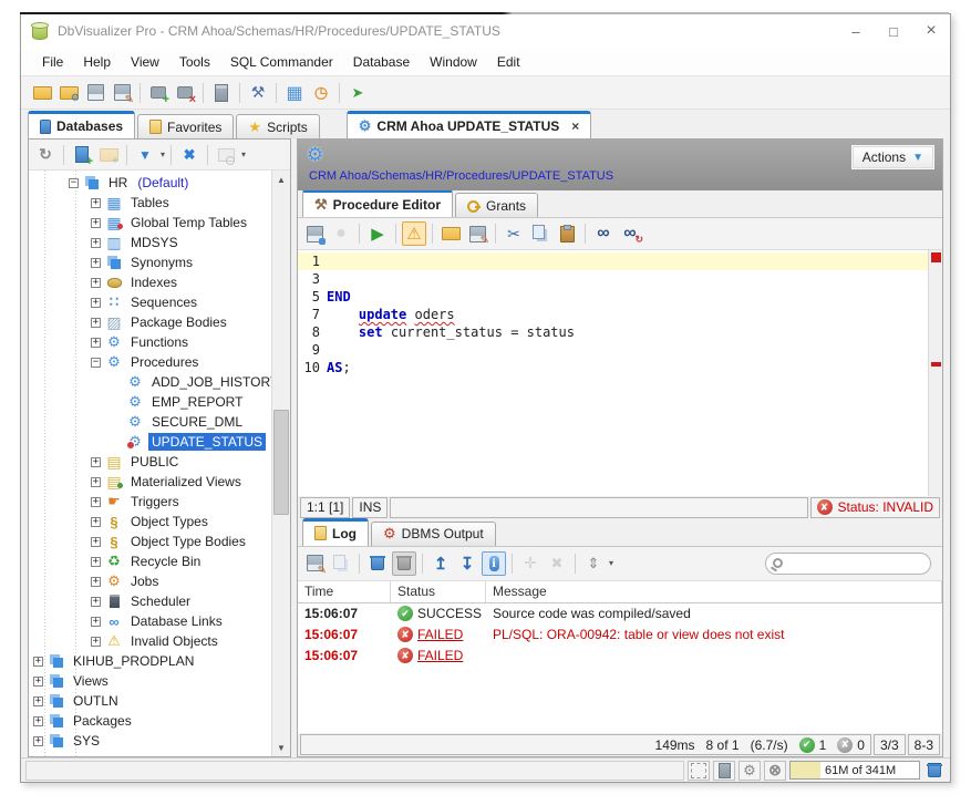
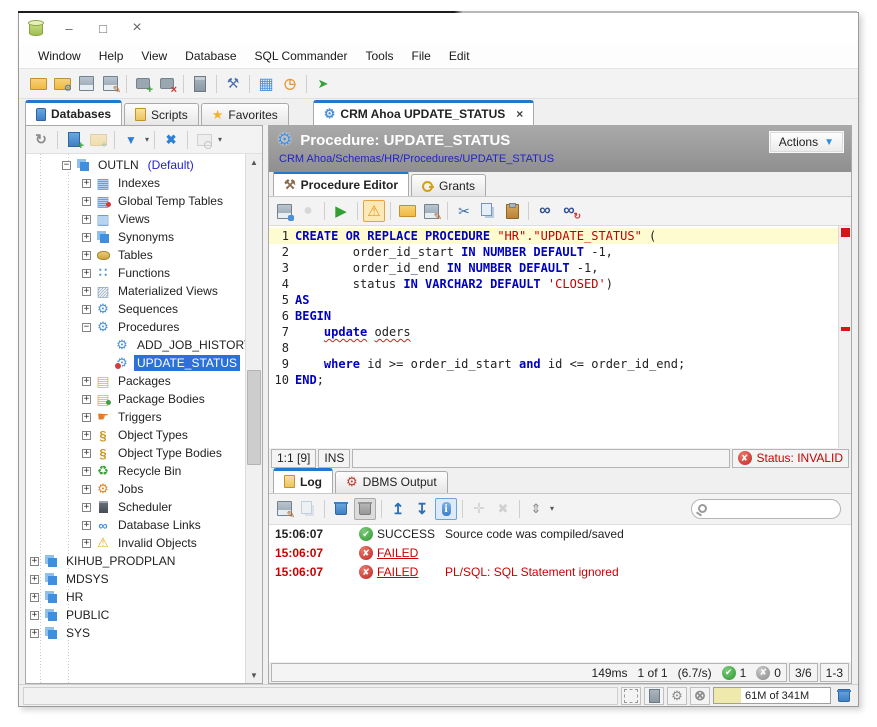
- DbVisualizer Pro - CRM Ahoa/Schemas/HR/Procedures/UPDATE_STATUS
  –
  □
  ×
- File
+ Window
  Help
  View
- Tools
+ Database
  SQL Commander
- Database
+ Tools
- Window
+ File
  Edit
  Databases
- Favorites
+ Scripts
  ★
- Scripts
+ Favorites
  ⚙
  CRM Ahoa UPDATE_STATUS
  ×
  ▾
  ▾
  −
- HR
+ OUTLN
  (Default)
  +
- Tables
+ Indexes
  +
  Global Temp Tables
  +
- MDSYS
+ Views
  +
  Synonyms
  +
- Indexes
+ Tables
  +
- Sequences
+ Functions
  +
- Package Bodies
+ Materialized Views
  +
- Functions
+ Sequences
  −
  Procedures
  ADD_JOB_HISTOR
- EMP_REPORT
- SECURE_DML
  UPDATE_STATUS
  +
- PUBLIC
+ Packages
  +
- Materialized Views
+ Package Bodies
  +
  Triggers
  +
  Object Types
  +
  Object Type Bodies
  +
  Recycle Bin
  +
  Jobs
  +
  Scheduler
  +
  Database Links
  +
  Invalid Objects
  +
  KIHUB_PRODPLAN
  +
- Views
+ MDSYS
  +
- OUTLN
+ HR
  +
- Packages
+ PUBLIC
  +
  SYS
  ▲
  ▼
  ⚙
+ Procedure: UPDATE_STATUS
  CRM Ahoa/Schemas/HR/Procedures/UPDATE_STATUS
  Actions
  ▼
  ⚒
  Procedure Editor
  Grants
  1
+ CREATE OR REPLACE PROCEDURE "HR"."UPDATE_STATUS" (
+ 2
+ order_id_start IN NUMBER DEFAULT -1,
  3
+ order_id_end IN NUMBER DEFAULT -1,
+ 4
+ status IN VARCHAR2 DEFAULT 'CLOSED')
  5
- END
+ AS
+ 6
+ BEGIN
  7
  update oders
  8
- set current_status = status
  9
+ where id >= order_id_start and id <= order_id_end;
  10
- AS;
+ END;
- 1:1 [1]
+ 1:1 [9]
  INS
  ✘
  Status: INVALID
  Log
  ⚙
  DBMS Output
  ▾
- Time
- Status
- Message
  15:06:07
  ✔
  SUCCESS
  Source code was compiled/saved
  15:06:07
  ✘
  FAILED
- PL/SQL: ORA-00942: table or view does not exist
  15:06:07
  ✘
  FAILED
+ PL/SQL: SQL Statement ignored
  149ms
- 8 of 1
+ 1 of 1
  (6.7/s)
  ✔
  1
  ✘
  0
- 3/3
+ 3/6
- 8-3
+ 1-3
  61M of 341M
